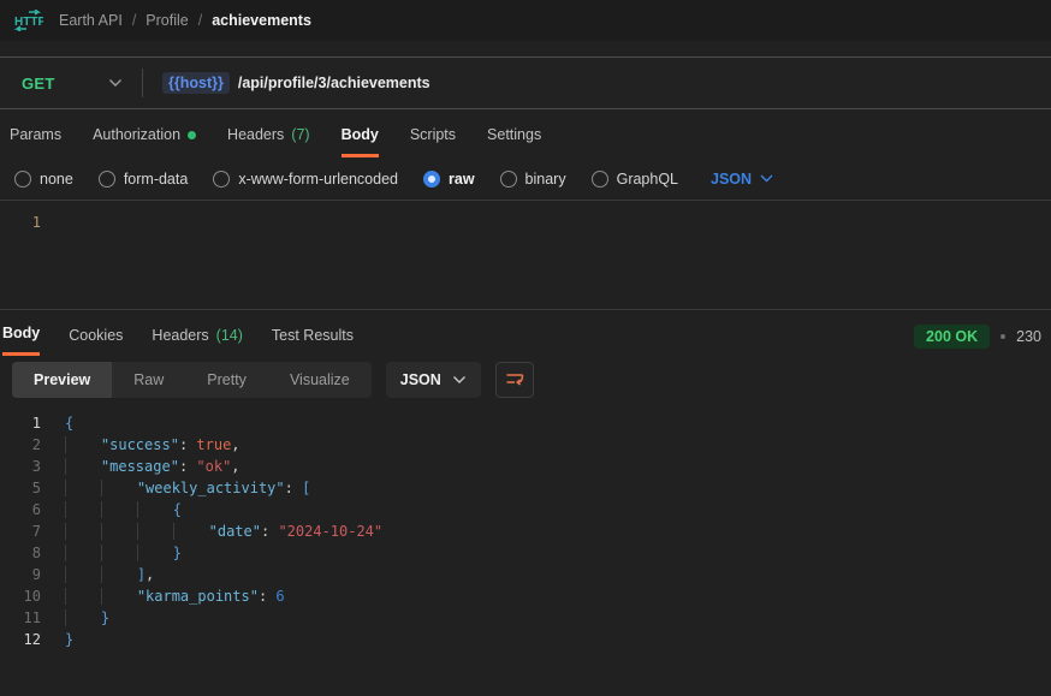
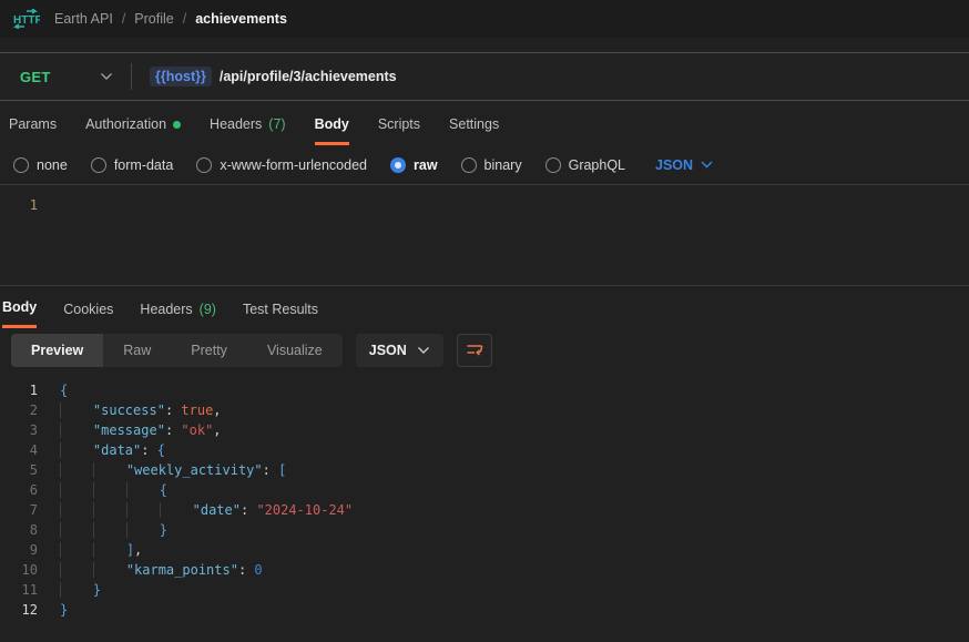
  HTTP
  Earth API
  /
  Profile
  /
  achievements
  GET
  {{host}}
  /api/profile/3/achievements
  Params
  Authorization
  Headers
  (7)
  Body
  Scripts
  Settings
  none
  form-data
  x-www-form-urlencoded
  raw
  binary
  GraphQL
  JSON
  1
  Body
  Cookies
  Headers
- (14)
+ (9)
  Test Results
- 200 OK
- 230
  Preview
  Raw
  Pretty
  Visualize
  JSON
  1
  {
  2
  "success": true,
  3
  "message": "ok",
+ 4
+ "data": {
  5
  "weekly_activity": [
  6
  {
  7
  "date": "2024-10-24"
  8
  }
  9
  ],
  10
- "karma_points": 6
+ "karma_points": 0
  11
  }
  12
  }
